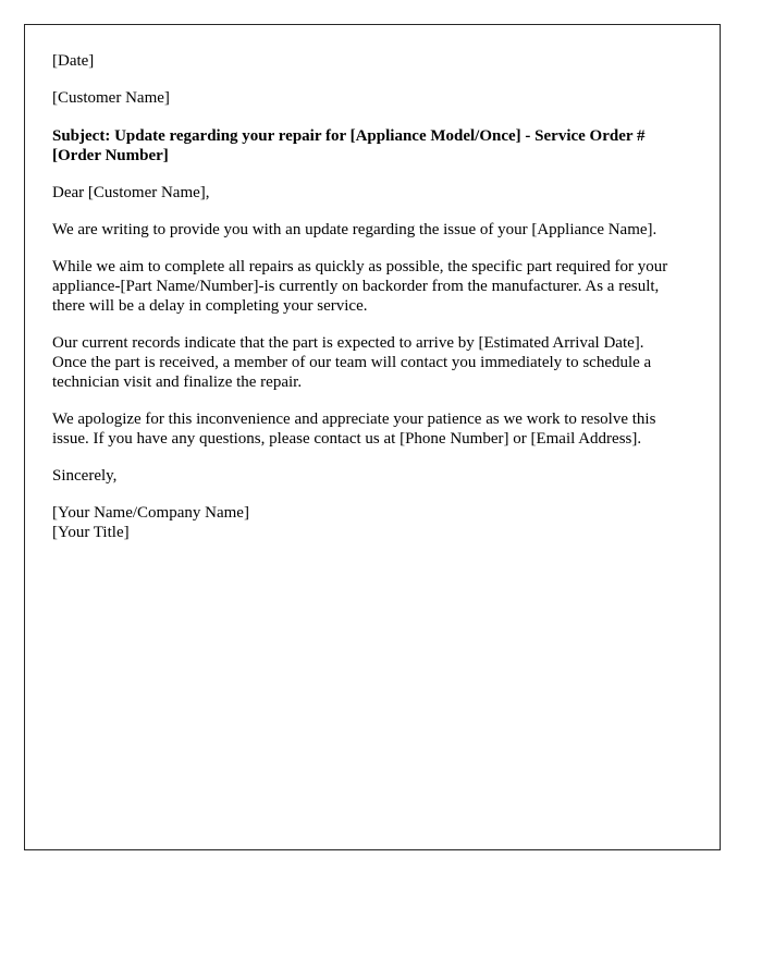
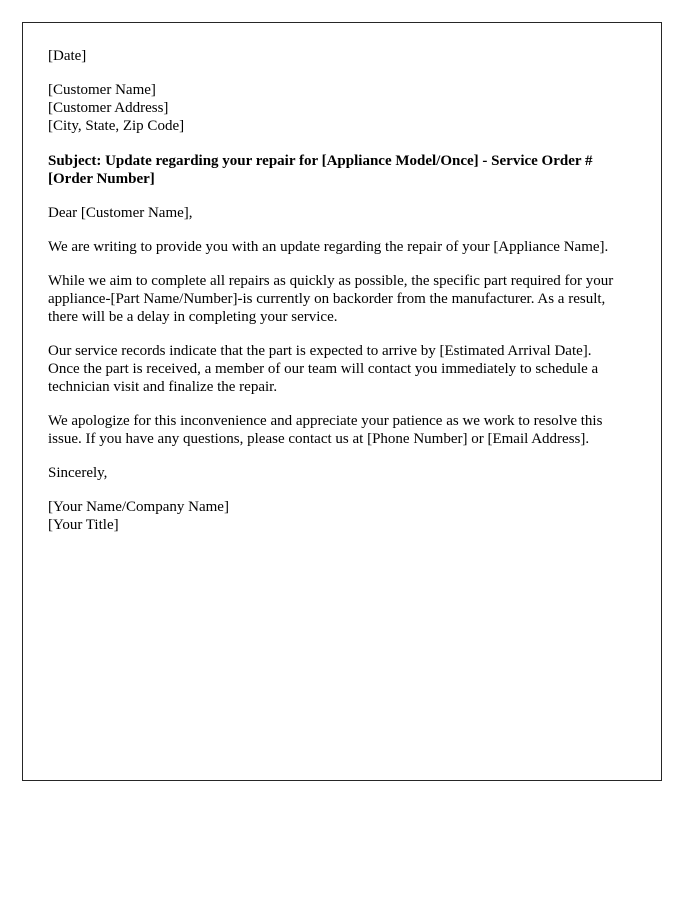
  [Date]
  [Customer Name]
+ [Customer Address]
+ [City, State, Zip Code]
  Subject: Update regarding your repair for [Appliance Model/Once] - Service Order # [Order Number]
  Dear [Customer Name],
- We are writing to provide you with an update regarding the issue of your [Appliance Name].
+ We are writing to provide you with an update regarding the repair of your [Appliance Name].
  While we aim to complete all repairs as quickly as possible, the specific part required for your appliance-[Part Name/Number]-is currently on backorder from the manufacturer. As a result, there will be a delay in completing your service.
- Our current records indicate that the part is expected to arrive by [Estimated Arrival Date]. Once the part is received, a member of our team will contact you immediately to schedule a technician visit and finalize the repair.
+ Our service records indicate that the part is expected to arrive by [Estimated Arrival Date]. Once the part is received, a member of our team will contact you immediately to schedule a technician visit and finalize the repair.
  We apologize for this inconvenience and appreciate your patience as we work to resolve this issue. If you have any questions, please contact us at [Phone Number] or [Email Address].
  Sincerely,
  [Your Name/Company Name]
  [Your Title]
